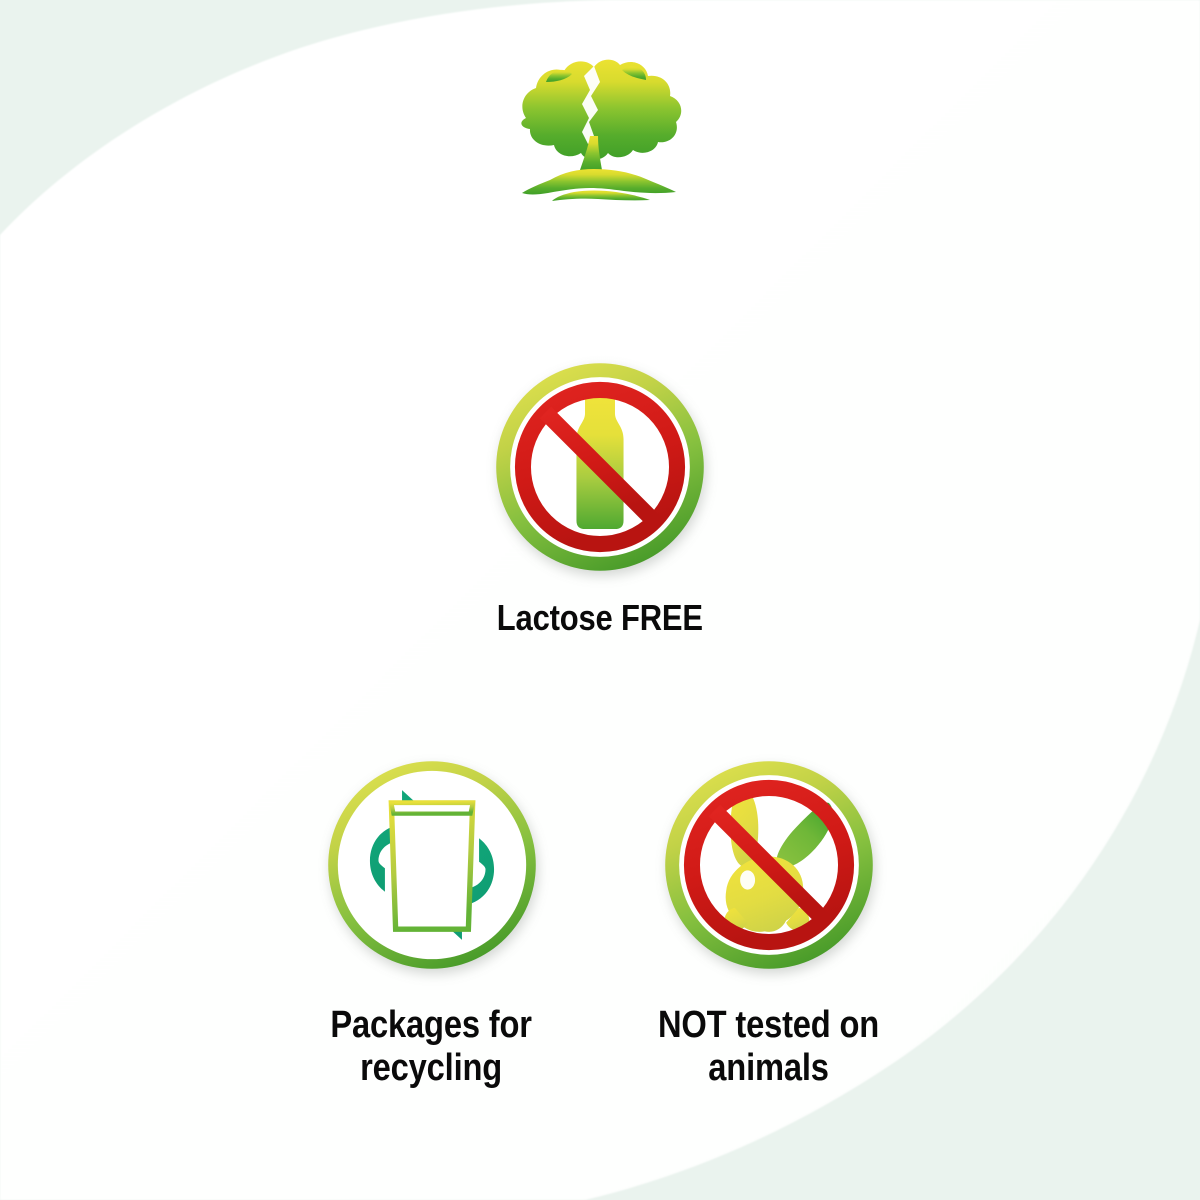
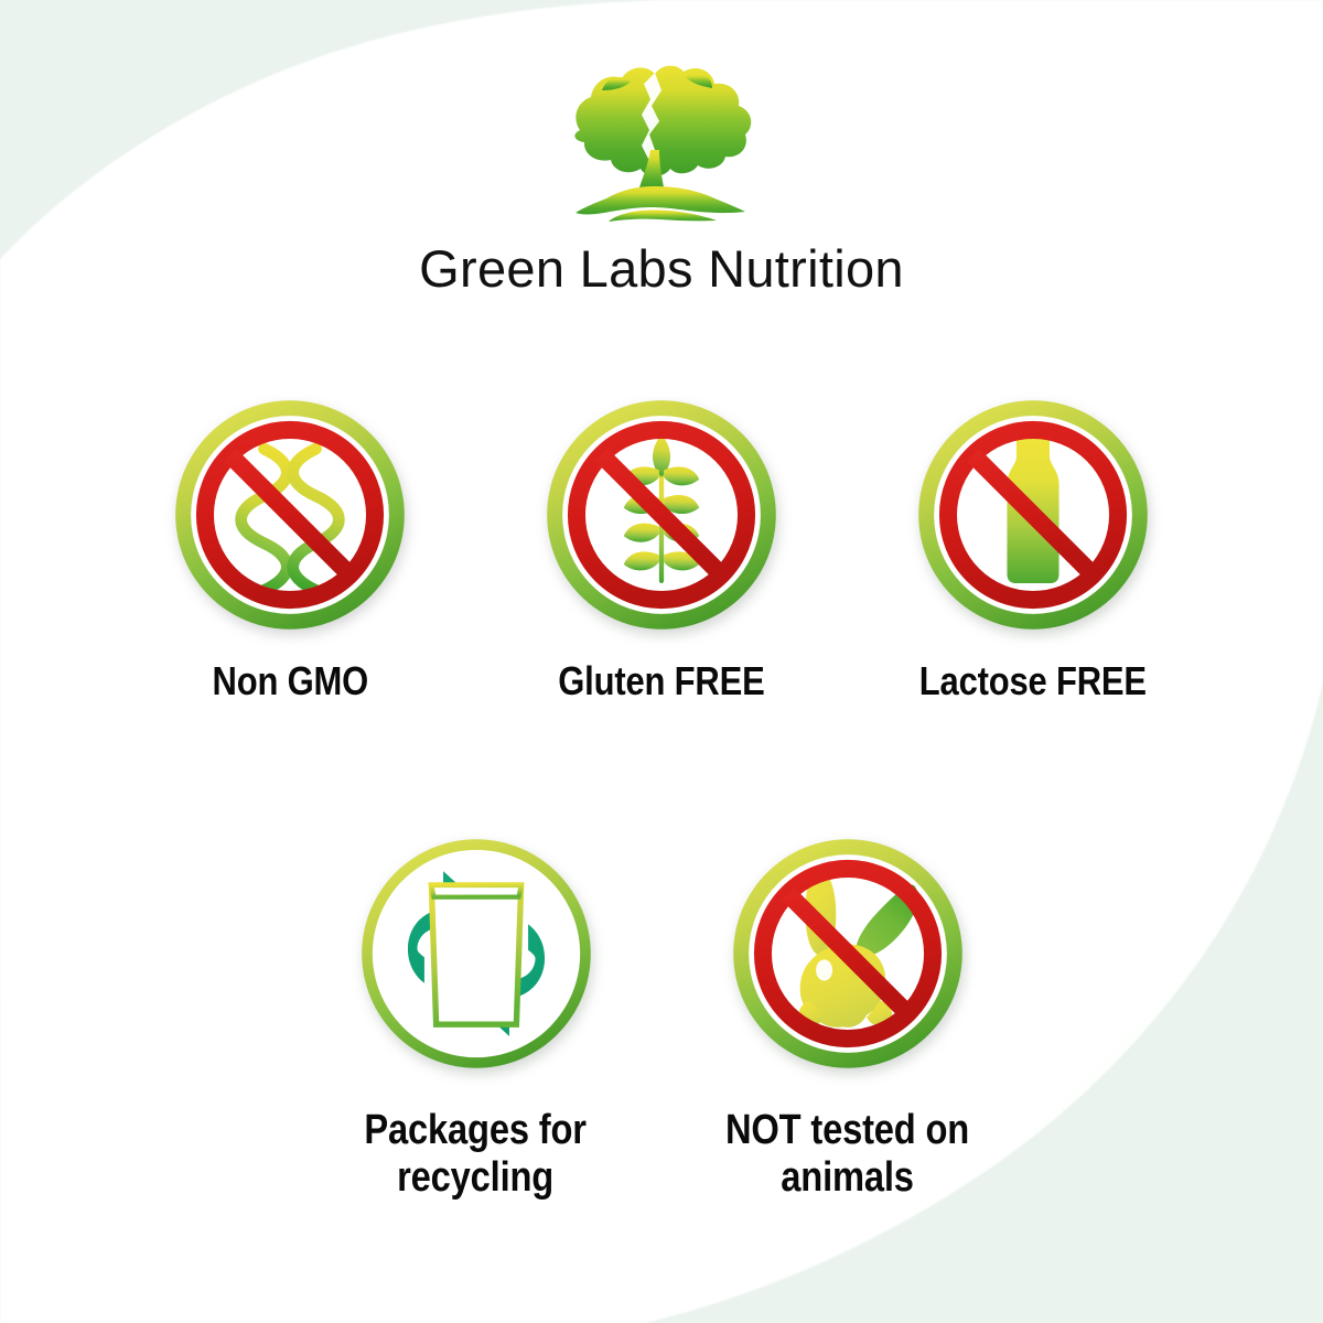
+ Green Labs Nutrition
+ Non GMO
+ Gluten FREE
  Lactose FREE
  Packages for
  recycling
  NOT tested on
  animals
